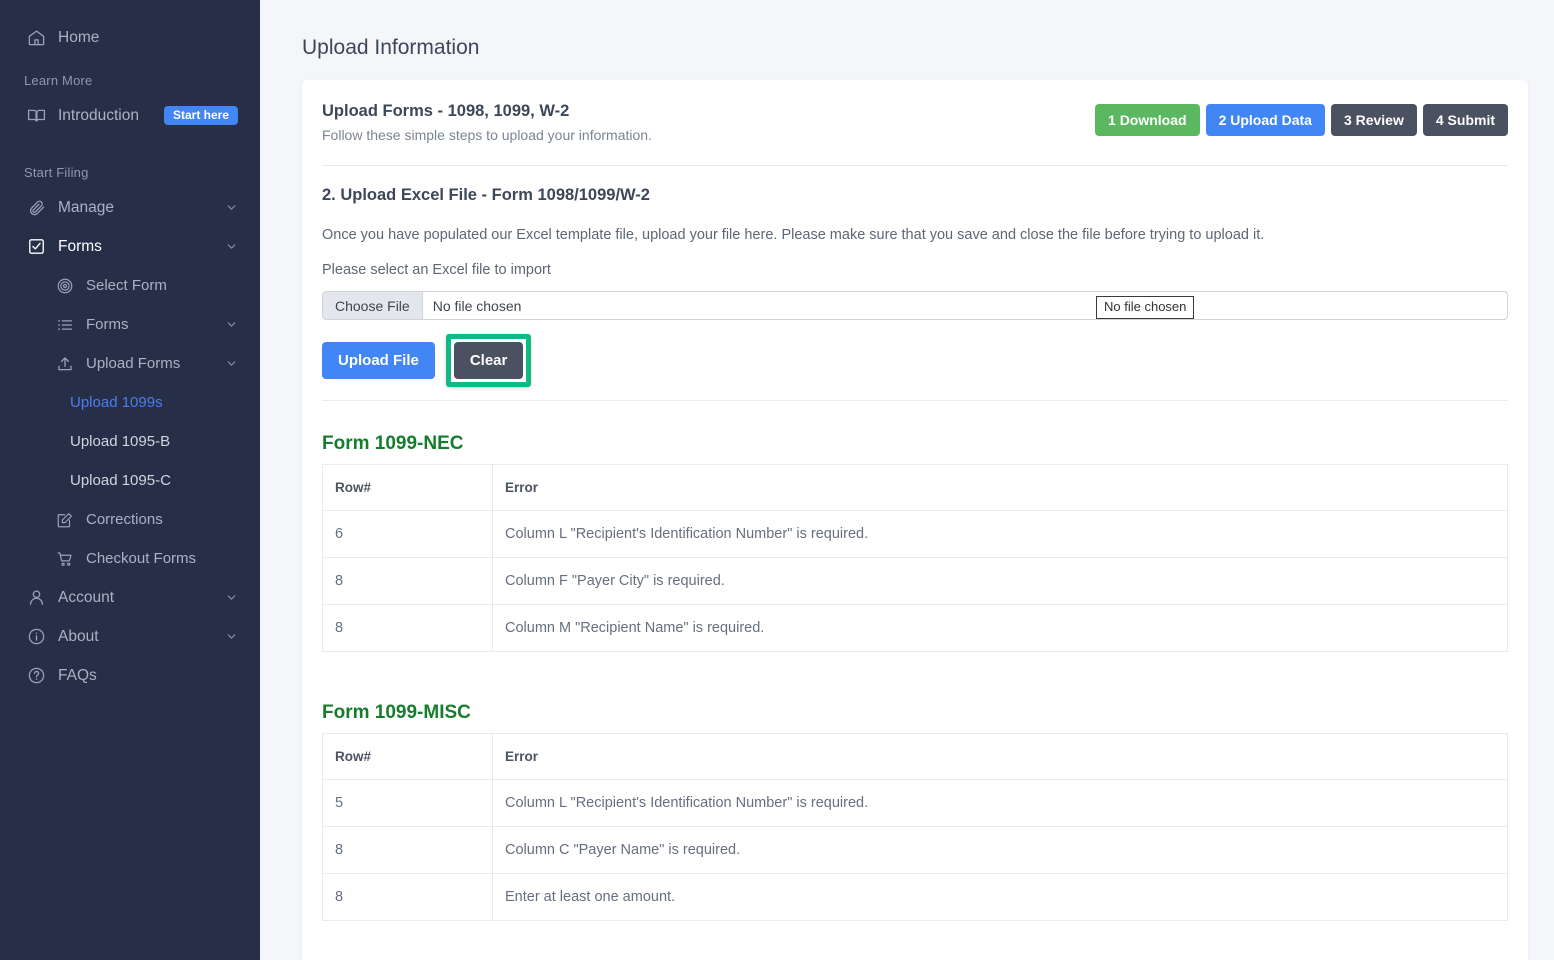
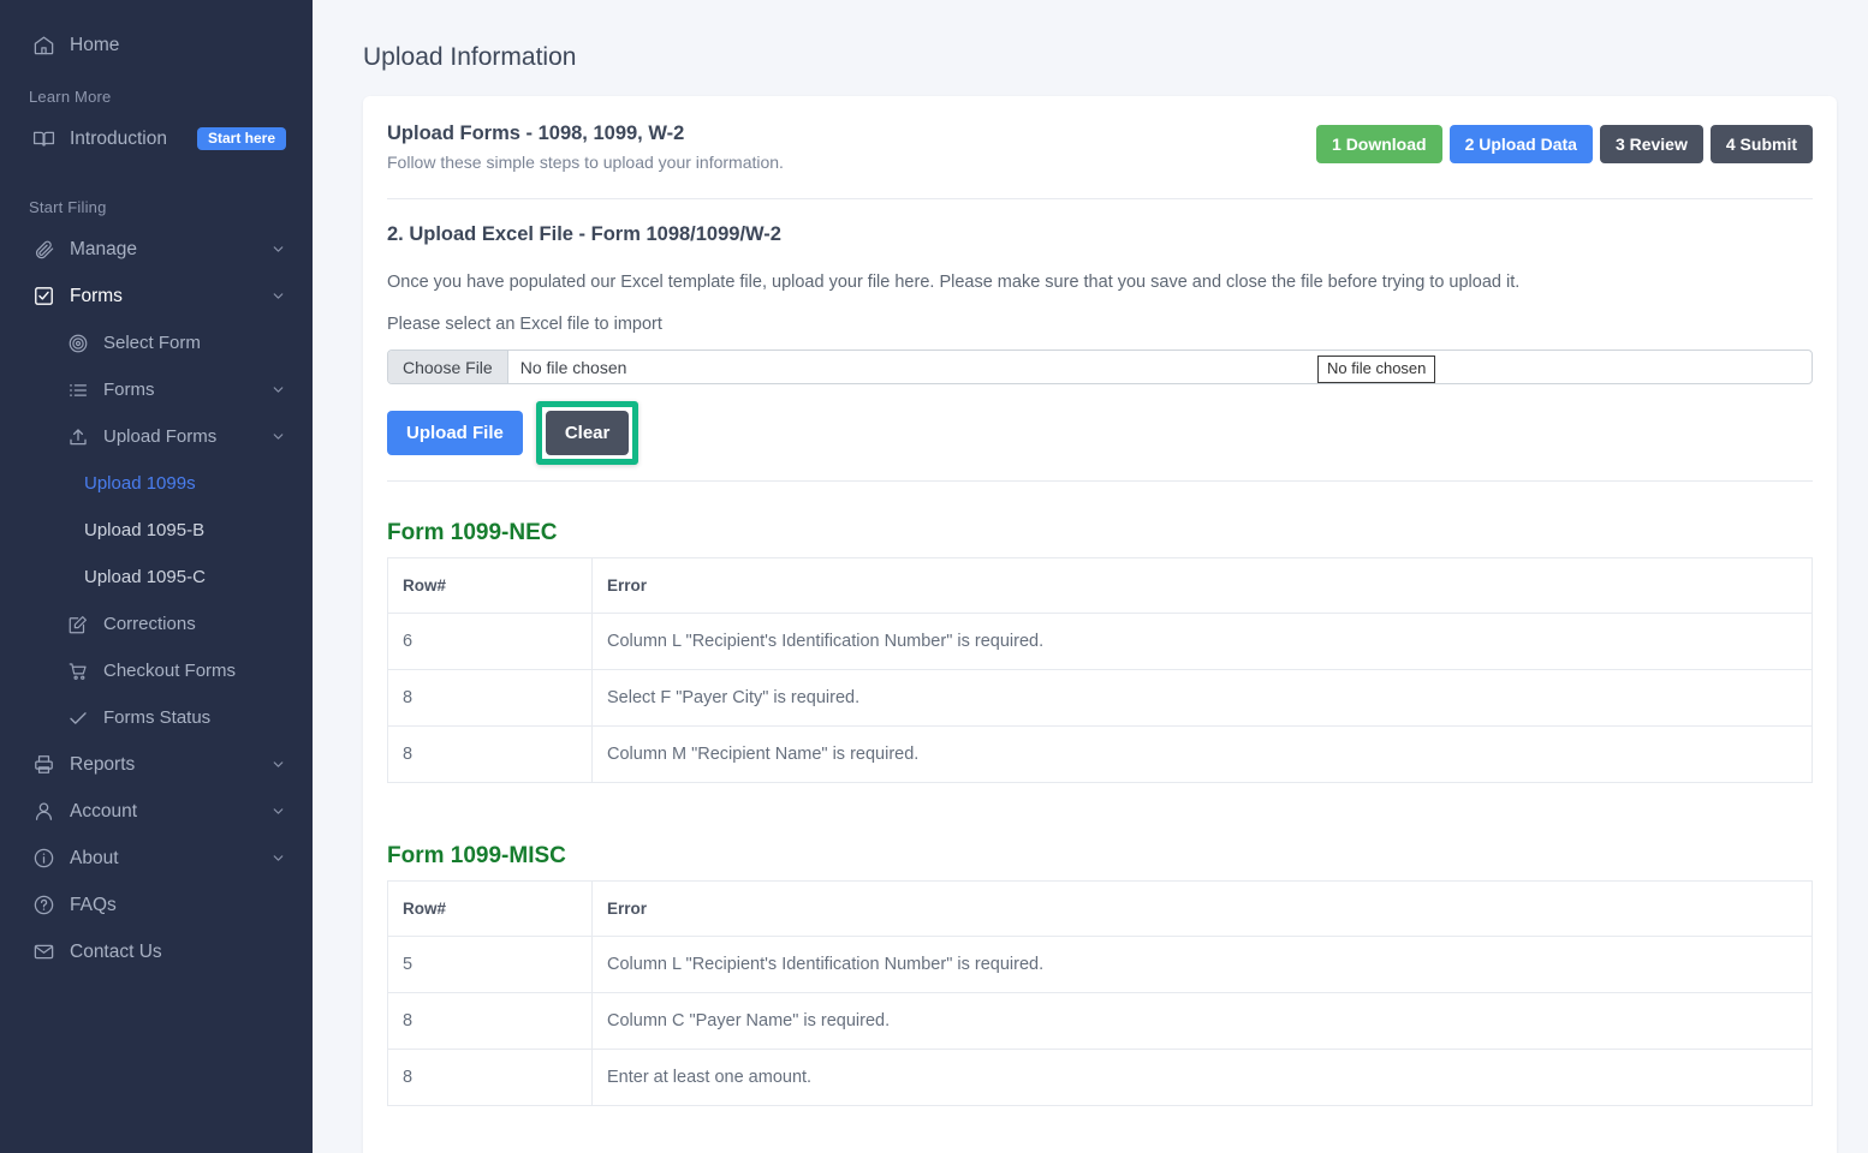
  Home
  Learn More
  Introduction
  Start here
  Start Filing
  Manage
  Forms
  Select Form
  Forms
  Upload Forms
  Upload 1099s
  Upload 1095-B
  Upload 1095-C
  Corrections
  Checkout Forms
+ Forms Status
+ Reports
  Account
  About
  FAQs
+ Contact Us
  Upload Information
  Upload Forms - 1098, 1099, W-2
  Follow these simple steps to upload your information.
  1 Download
  2 Upload Data
  3 Review
  4 Submit
  2. Upload Excel File - Form 1098/1099/W-2
  Once you have populated our Excel template file, upload your file here. Please make sure that you save and close the file before trying to upload it.
  Please select an Excel file to import
  Choose File
  No file chosen
  Upload File
  Clear
  Form 1099-NEC
  Row#	Error
  6	Column L "Recipient's Identification Number" is required.
- 8	Column F "Payer City" is required.
+ 8	Select F "Payer City" is required.
  8	Column M "Recipient Name" is required.
  Form 1099-MISC
  Row#	Error
  5	Column L "Recipient's Identification Number" is required.
  8	Column C "Payer Name" is required.
  8	Enter at least one amount.
  No file chosen
